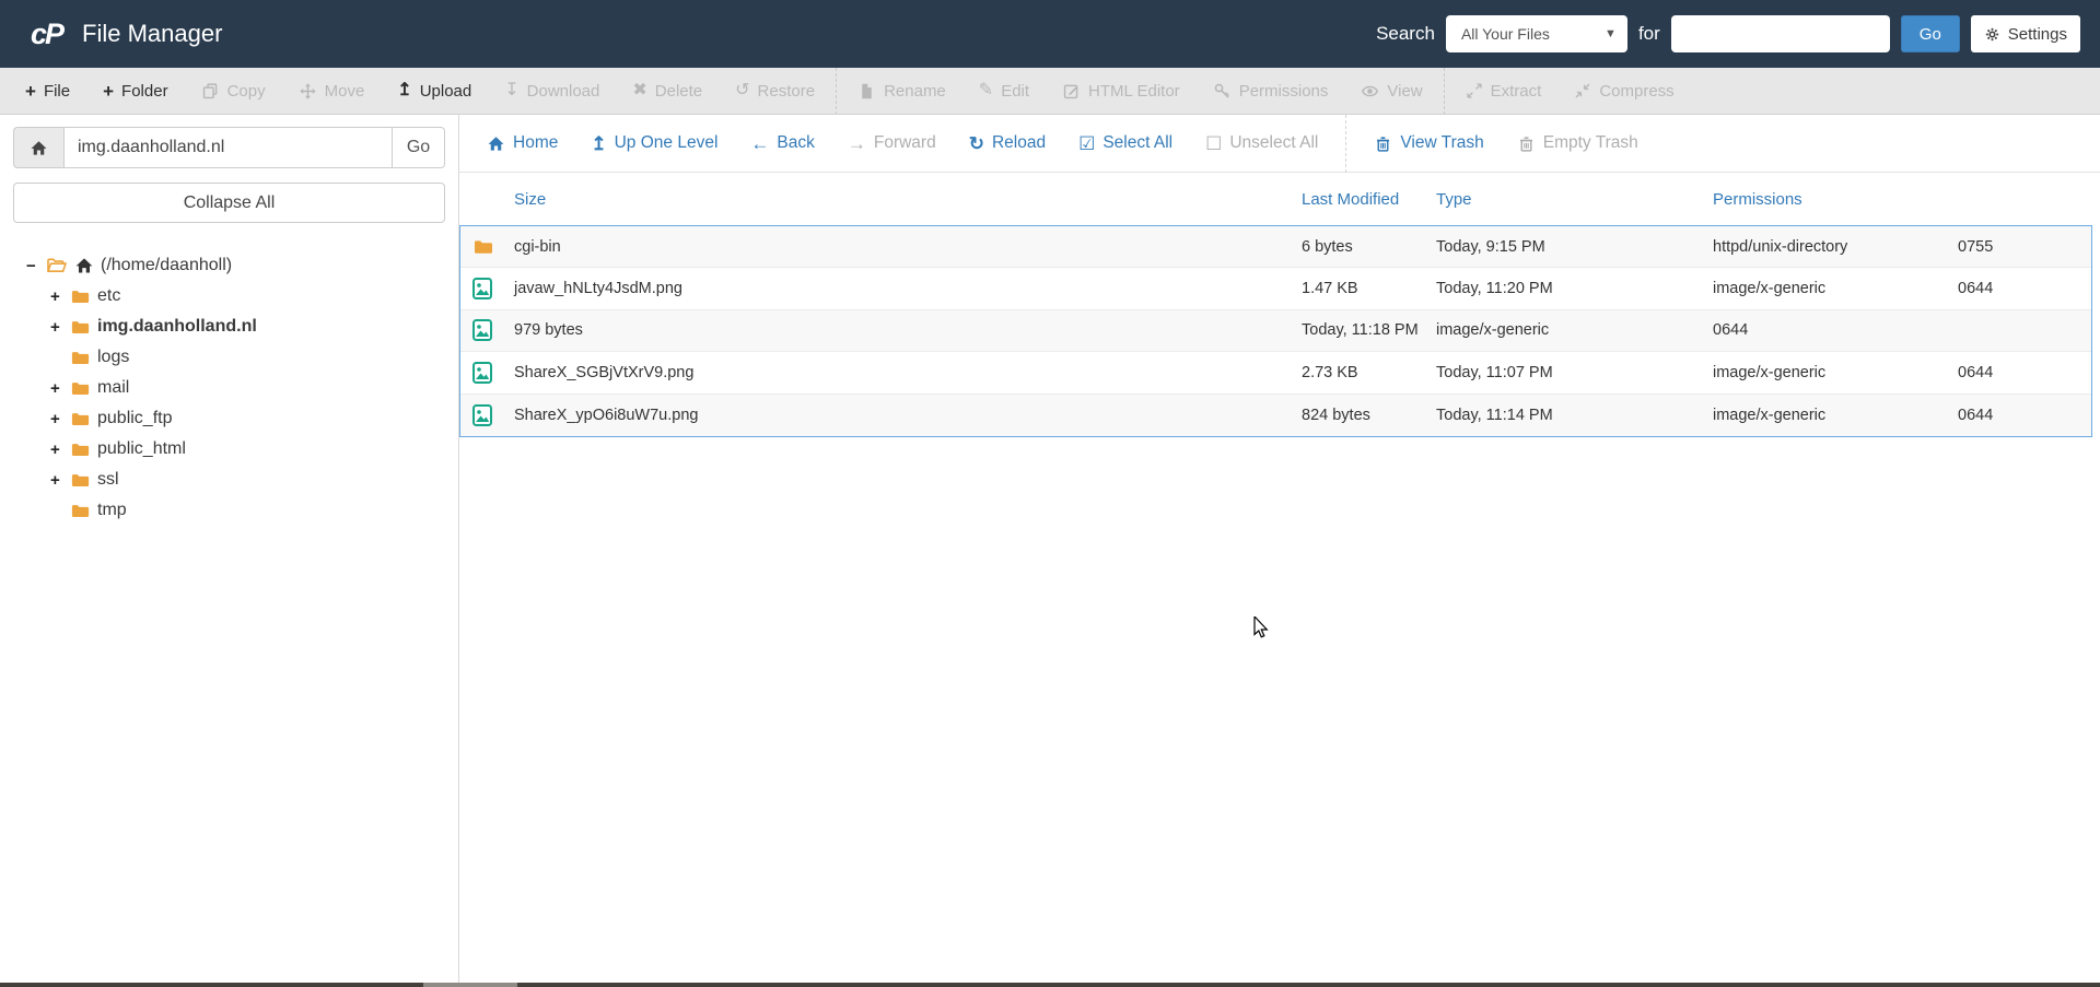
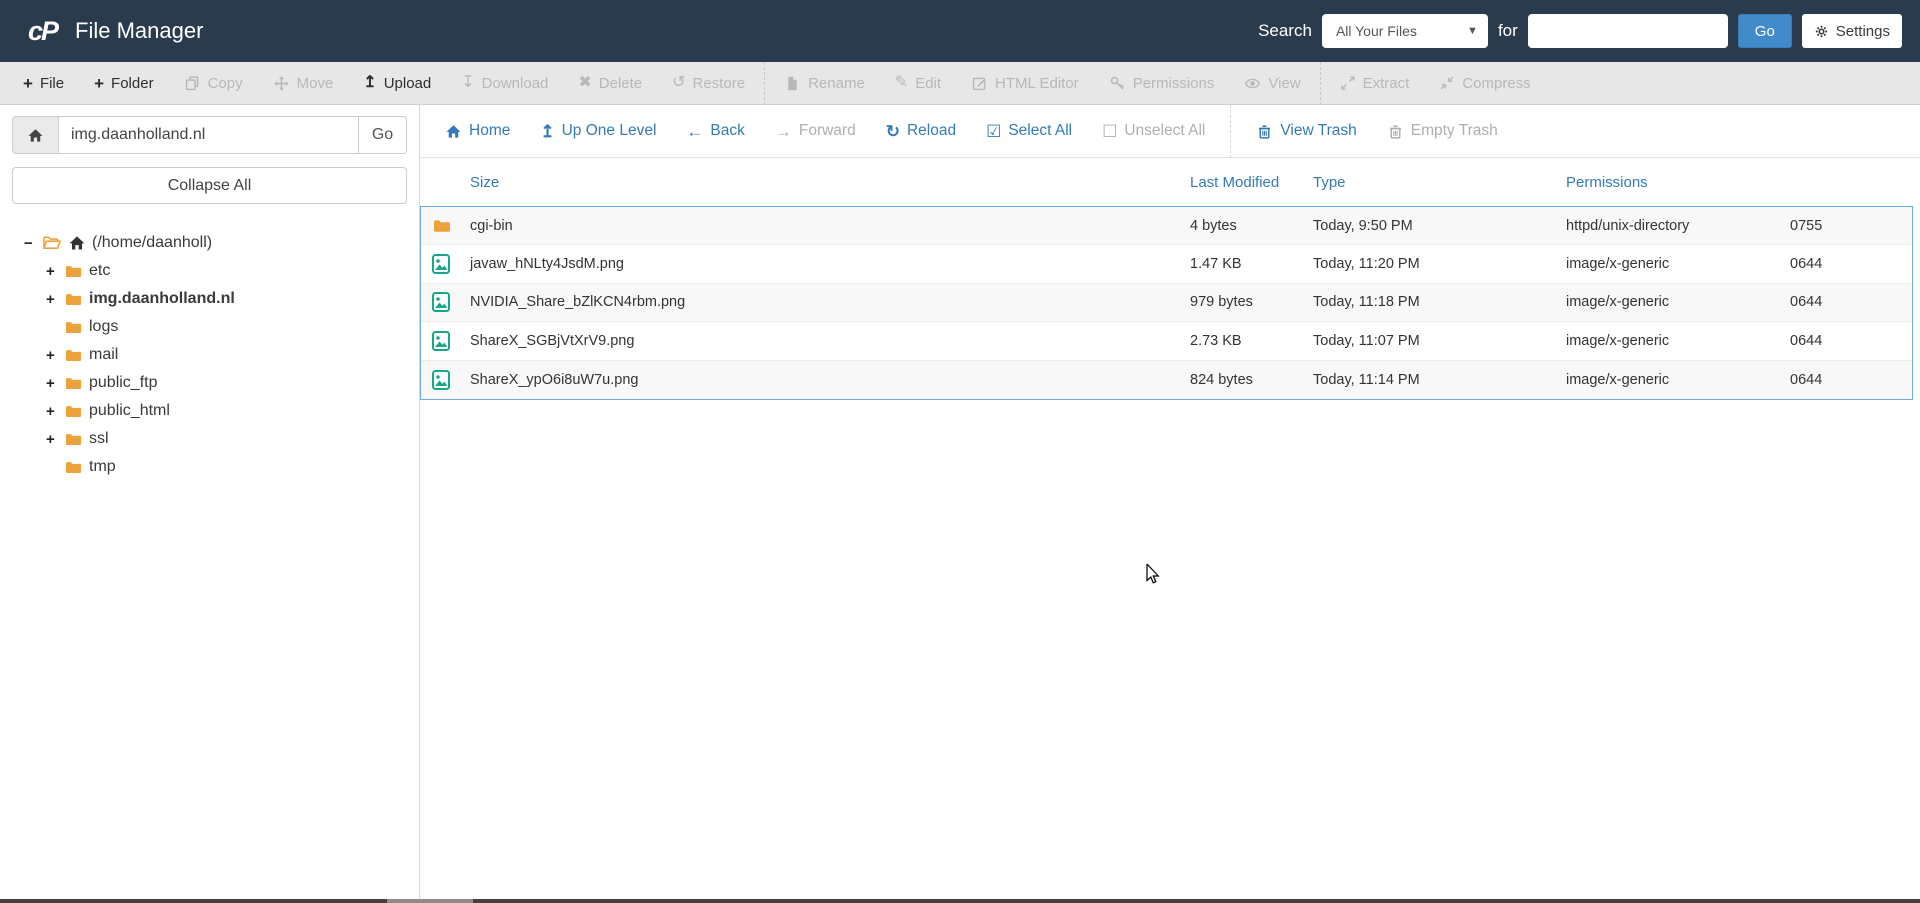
  cP
  File Manager
  Search
  All Your Files
  ▼
  for
  Go
  Settings
  +
  File
  +
  Folder
  Copy
  Move
  ↥
  Upload
  ↧
  Download
  ✖
  Delete
  ↺
  Restore
  Rename
  ✎
  Edit
  HTML Editor
  Permissions
  View
  Extract
  Compress
  img.daanholland.nl
  Go
  Collapse All
  −
  (/home/daanholl)
  +
  etc
  +
  img.daanholland.nl
  logs
  +
  mail
  +
  public_ftp
  +
  public_html
  +
  ssl
  tmp
  Home
  ↥
  Up One Level
  ←
  Back
  →
  Forward
  ↻
  Reload
  ☑
  Select All
  ☐
  Unselect All
  View Trash
  Empty Trash
  Size
  Last Modified
  Type
  Permissions
  cgi-bin
- 6 bytes
+ 4 bytes
- Today, 9:15 PM
+ Today, 9:50 PM
  httpd/unix-directory
  0755
  javaw_hNLty4JsdM.png
  1.47 KB
  Today, 11:20 PM
  image/x-generic
  0644
+ NVIDIA_Share_bZlKCN4rbm.png
  979 bytes
  Today, 11:18 PM
  image/x-generic
  0644
  ShareX_SGBjVtXrV9.png
  2.73 KB
  Today, 11:07 PM
  image/x-generic
  0644
  ShareX_ypO6i8uW7u.png
  824 bytes
  Today, 11:14 PM
  image/x-generic
  0644
